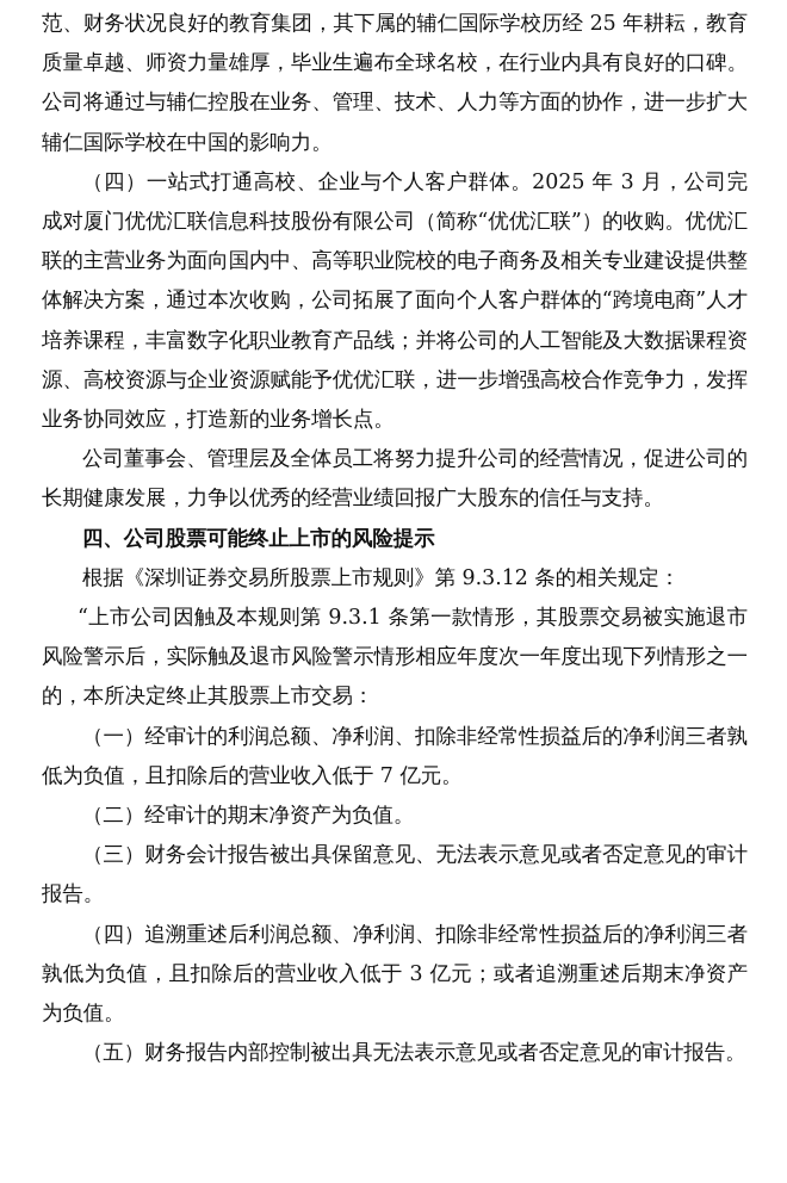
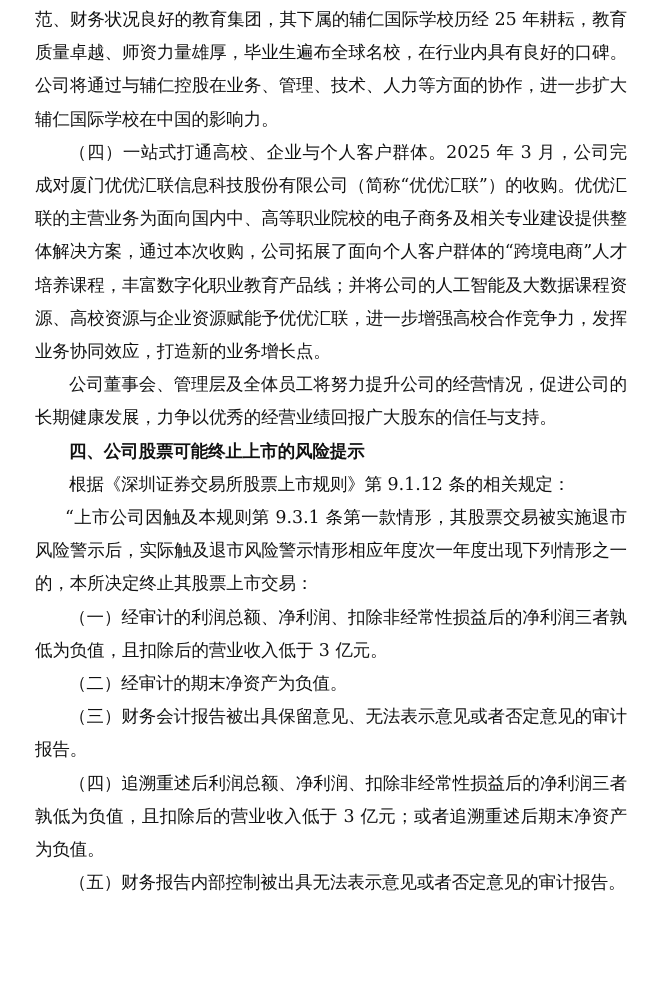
  范、财务状况良好的教育集团，其下属的辅仁国际学校历经 25 年耕耘，教育质量卓越、师资力量雄厚，毕业生遍布全球名校，在行业内具有良好的口碑。公司将通过与辅仁控股在业务、管理、技术、人力等方面的协作，进一步扩大辅仁国际学校在中国的影响力。
  （四）一站式打通高校、企业与个人客户群体。2025 年 3 月，公司完成对厦门优优汇联信息科技股份有限公司（简称“优优汇联”）的收购。优优汇联的主营业务为面向国内中、高等职业院校的电子商务及相关专业建设提供整体解决方案，通过本次收购，公司拓展了面向个人客户群体的“跨境电商”人才培养课程，丰富数字化职业教育产品线；并将公司的人工智能及大数据课程资源、高校资源与企业资源赋能予优优汇联，进一步增强高校合作竞争力，发挥业务协同效应，打造新的业务增长点。
  公司董事会、管理层及全体员工将努力提升公司的经营情况，促进公司的长期健康发展，力争以优秀的经营业绩回报广大股东的信任与支持。
  四、公司股票可能终止上市的风险提示
- 根据《深圳证券交易所股票上市规则》第 9.3.12 条的相关规定：
+ 根据《深圳证券交易所股票上市规则》第 9.1.12 条的相关规定：
  “上市公司因触及本规则第 9.3.1 条第一款情形，其股票交易被实施退市风险警示后，实际触及退市风险警示情形相应年度次一年度出现下列情形之一的，本所决定终止其股票上市交易：
- （一）经审计的利润总额、净利润、扣除非经常性损益后的净利润三者孰低为负值，且扣除后的营业收入低于 7 亿元。
+ （一）经审计的利润总额、净利润、扣除非经常性损益后的净利润三者孰低为负值，且扣除后的营业收入低于 3 亿元。
  （二）经审计的期末净资产为负值。
  （三）财务会计报告被出具保留意见、无法表示意见或者否定意见的审计报告。
  （四）追溯重述后利润总额、净利润、扣除非经常性损益后的净利润三者孰低为负值，且扣除后的营业收入低于 3 亿元；或者追溯重述后期末净资产为负值。
  （五）财务报告内部控制被出具无法表示意见或者否定意见的审计报告。
